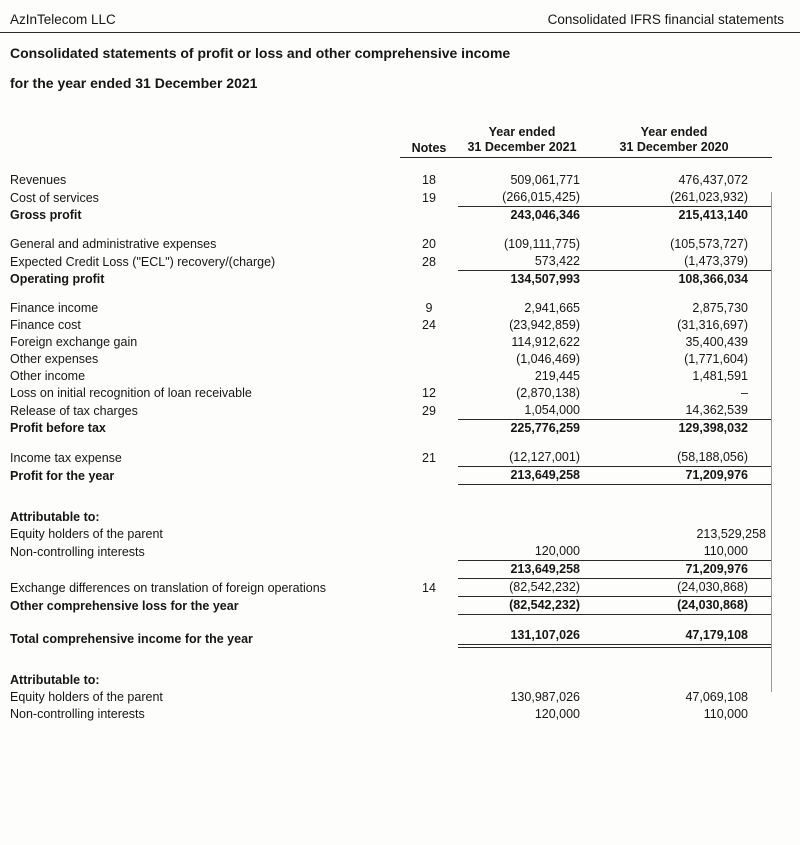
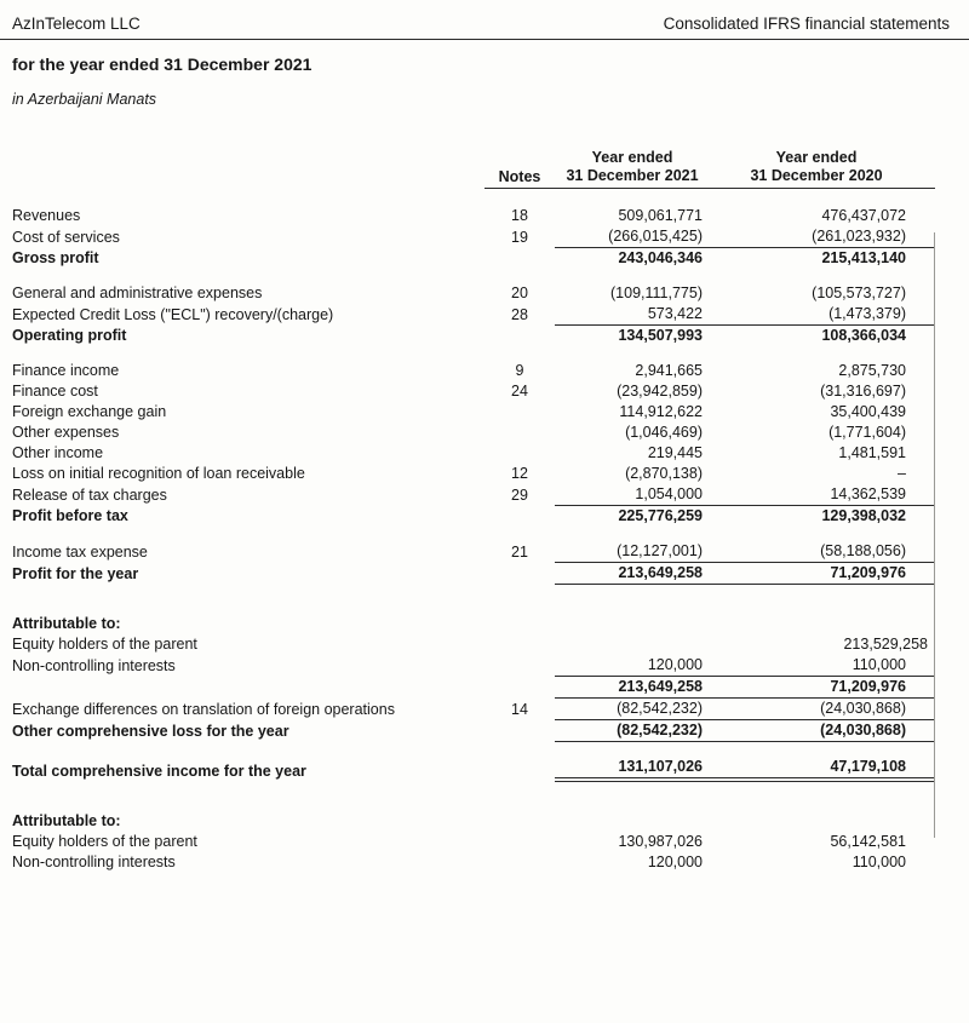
  AzInTelecom LLC
  Consolidated IFRS financial statements
- Consolidated statements of profit or loss and other comprehensive income
  for the year ended 31 December 2021
+ in Azerbaijani Manats
  Notes
  Year ended
  31 December 2021
  Year ended
  31 December 2020
  Revenues
  18
  509,061,771
  476,437,072
  Cost of services
  19
  (266,015,425)
  (261,023,932)
  Gross profit
  243,046,346
  215,413,140
  General and administrative expenses
  20
  (109,111,775)
  (105,573,727)
  Expected Credit Loss ("ECL") recovery/(charge)
  28
  573,422
  (1,473,379)
  Operating profit
  134,507,993
  108,366,034
  Finance income
  9
  2,941,665
  2,875,730
  Finance cost
  24
  (23,942,859)
  (31,316,697)
  Foreign exchange gain
  114,912,622
  35,400,439
  Other expenses
  (1,046,469)
  (1,771,604)
  Other income
  219,445
  1,481,591
  Loss on initial recognition of loan receivable
  12
  (2,870,138)
  –
  Release of tax charges
  29
  1,054,000
  14,362,539
  Profit before tax
  225,776,259
  129,398,032
  Income tax expense
  21
  (12,127,001)
  (58,188,056)
  Profit for the year
  213,649,258
  71,209,976
  Attributable to:
  Equity holders of the parent
  213,529,258
  Non-controlling interests
  120,000
  110,000
  213,649,258
  71,209,976
  Exchange differences on translation of foreign operations
  14
  (82,542,232)
  (24,030,868)
  Other comprehensive loss for the year
  (82,542,232)
  (24,030,868)
  Total comprehensive income for the year
  131,107,026
  47,179,108
  Attributable to:
  Equity holders of the parent
  130,987,026
- 47,069,108
+ 56,142,581
  Non-controlling interests
  120,000
  110,000
